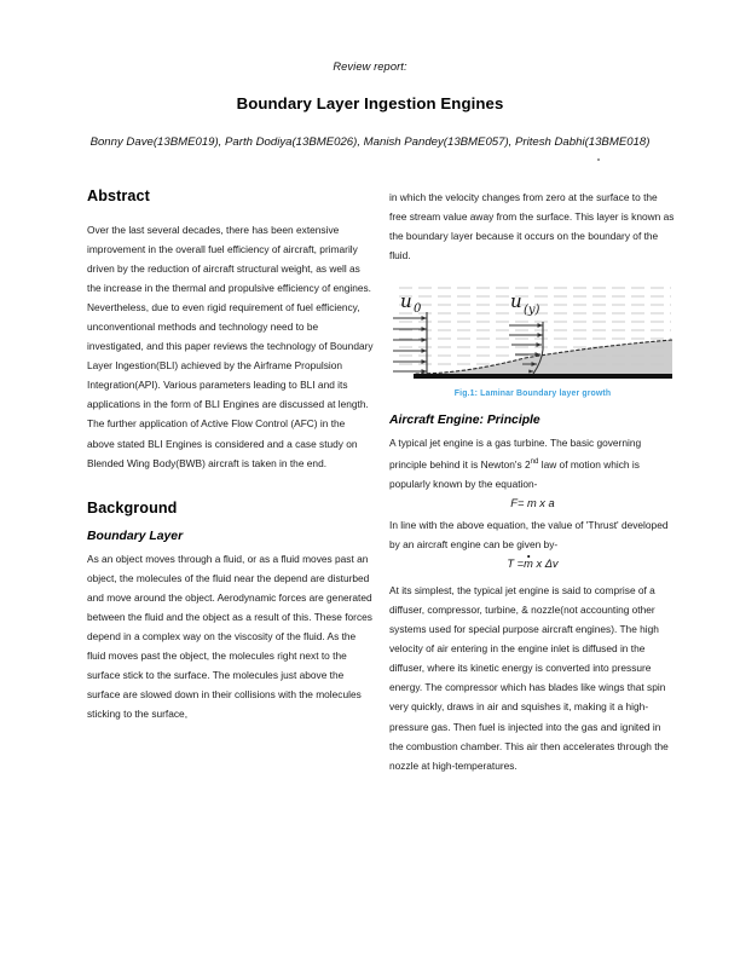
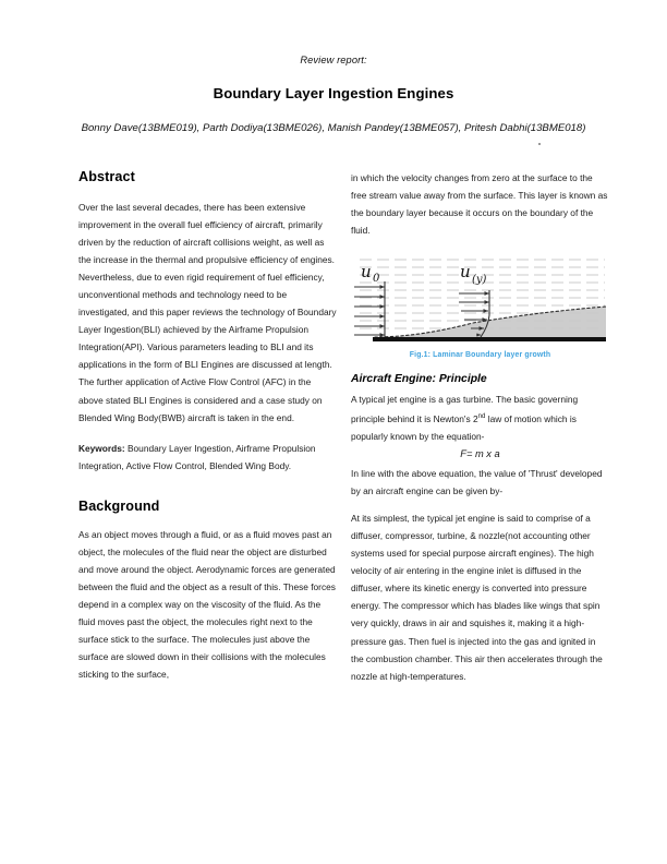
  Review report:
  Boundary Layer Ingestion Engines
  Bonny Dave(13BME019), Parth Dodiya(13BME026), Manish Pandey(13BME057), Pritesh Dabhi(13BME018)
  Abstract
- Over the last several decades, there has been extensive improvement in the overall fuel efficiency of aircraft, primarily driven by the reduction of aircraft structural weight, as well as the increase in the thermal and propulsive efficiency of engines. Nevertheless, due to even rigid requirement of fuel efficiency, unconventional methods and technology need to be investigated, and this paper reviews the technology of Boundary Layer Ingestion(BLI) achieved by the Airframe Propulsion Integration(API). Various parameters leading to BLI and its applications in the form of BLI Engines are discussed at length. The further application of Active Flow Control (AFC) in the above stated BLI Engines is considered and a case study on Blended Wing Body(BWB) aircraft is taken in the end.
+ Over the last several decades, there has been extensive improvement in the overall fuel efficiency of aircraft, primarily driven by the reduction of aircraft collisions weight, as well as the increase in the thermal and propulsive efficiency of engines. Nevertheless, due to even rigid requirement of fuel efficiency, unconventional methods and technology need to be investigated, and this paper reviews the technology of Boundary Layer Ingestion(BLI) achieved by the Airframe Propulsion Integration(API). Various parameters leading to BLI and its applications in the form of BLI Engines are discussed at length. The further application of Active Flow Control (AFC) in the above stated BLI Engines is considered and a case study on Blended Wing Body(BWB) aircraft is taken in the end.
+ Keywords: Boundary Layer Ingestion, Airframe Propulsion Integration, Active Flow Control, Blended Wing Body.
  Background
- Boundary Layer
- As an object moves through a fluid, or as a fluid moves past an object, the molecules of the fluid near the depend are disturbed and move around the object. Aerodynamic forces are generated between the fluid and the object as a result of this. These forces depend in a complex way on the viscosity of the fluid. As the fluid moves past the object, the molecules right next to the surface stick to the surface. The molecules just above the surface are slowed down in their collisions with the molecules sticking to the surface,
+ As an object moves through a fluid, or as a fluid moves past an object, the molecules of the fluid near the object are disturbed and move around the object. Aerodynamic forces are generated between the fluid and the object as a result of this. These forces depend in a complex way on the viscosity of the fluid. As the fluid moves past the object, the molecules right next to the surface stick to the surface. The molecules just above the surface are slowed down in their collisions with the molecules sticking to the surface,
  in which the velocity changes from zero at the surface to the free stream value away from the surface. This layer is known as the boundary layer because it occurs on the boundary of the fluid.
  u
  0
  u
  (y)
  Aircraft Engine: Principle
  A typical jet engine is a gas turbine. The basic governing principle behind it is Newton's 2 law of motion which is popularly known by the equation-
  F= m x a
  In line with the above equation, the value of 'Thrust' developed by an aircraft engine can be given by-
- T =m x Δv
  At its simplest, the typical jet engine is said to comprise of a diffuser, compressor, turbine, & nozzle(not accounting other systems used for special purpose aircraft engines). The high velocity of air entering in the engine inlet is diffused in the diffuser, where its kinetic energy is converted into pressure energy. The compressor which has blades like wings that spin very quickly, draws in air and squishes it, making it a high-pressure gas. Then fuel is injected into the gas and ignited in the combustion chamber. This air then accelerates through the nozzle at high-temperatures.
